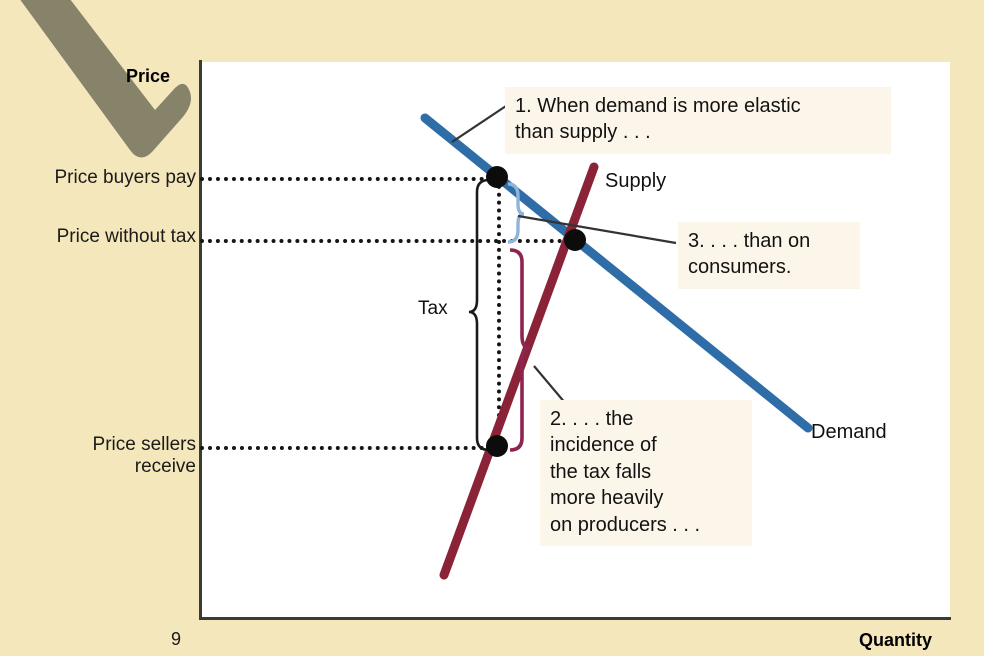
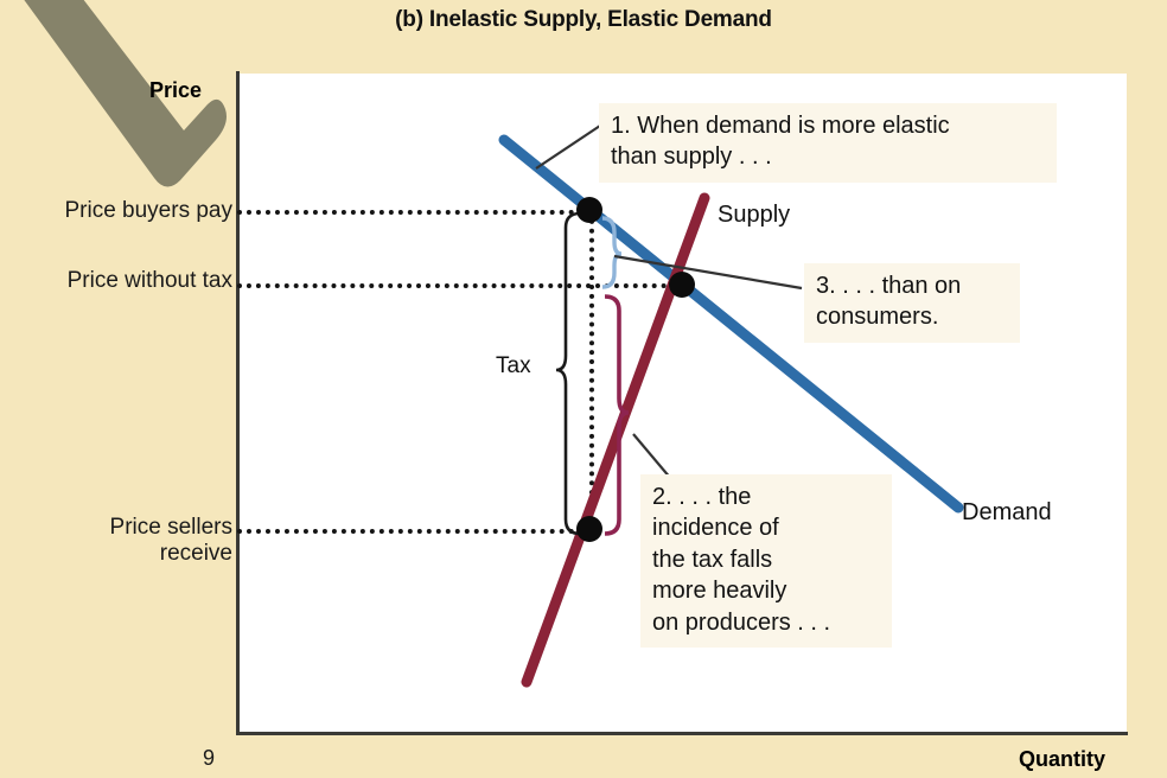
+ (b) Inelastic Supply, Elastic Demand
  Price
  Quantity
  9
  Price buyers pay
  Price without tax
  Price sellers
  receive
  Supply
  Demand
  Tax
  1. When demand is more elastic
  than supply . . .
  2. . . . the
  incidence of
  the tax falls
  more heavily
  on producers . . .
  3. . . . than on
  consumers.
